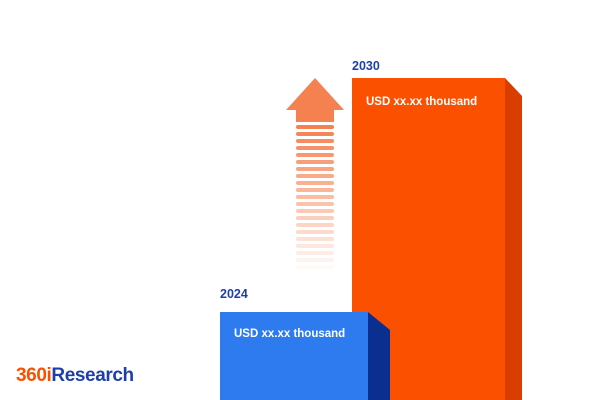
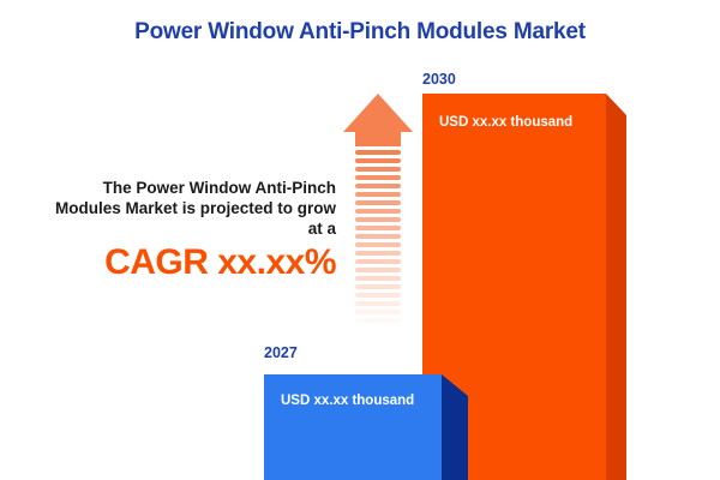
+ Power Window Anti-Pinch Modules Market
+ The Power Window Anti-Pinch Modules Market is projected to grow at a
+ CAGR xx.xx%
  2030
  USD xx.xx thousand
- 2024
+ 2027
  USD xx.xx thousand
- 360iResearch
